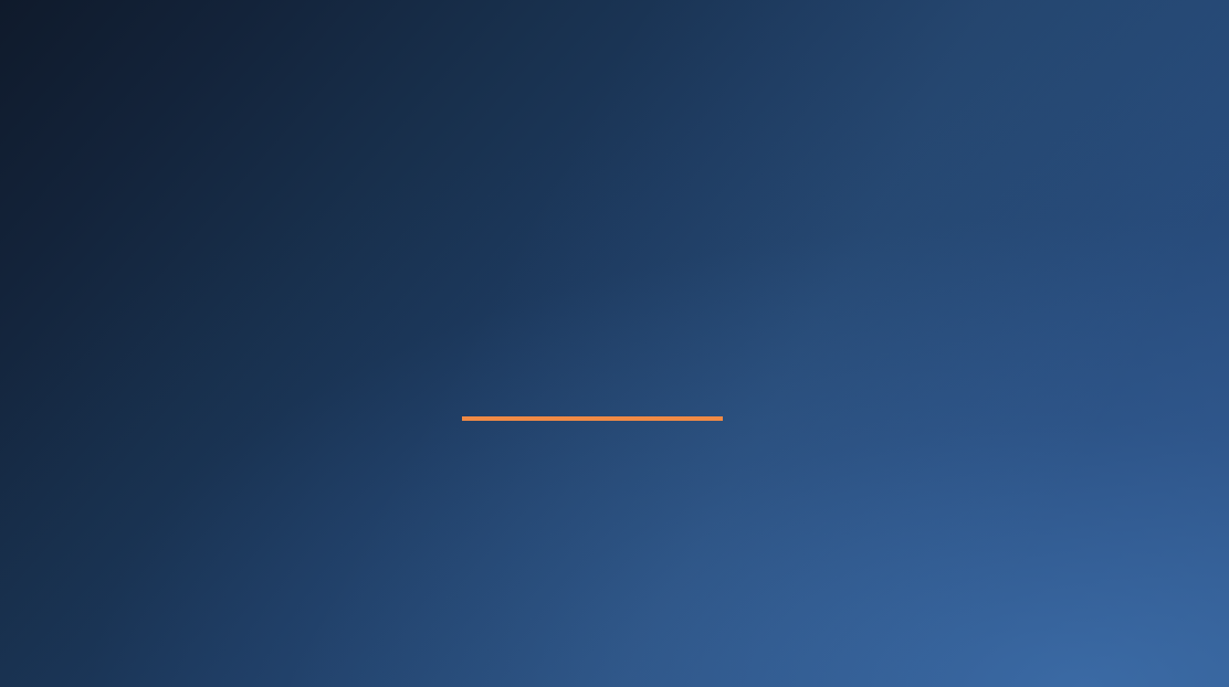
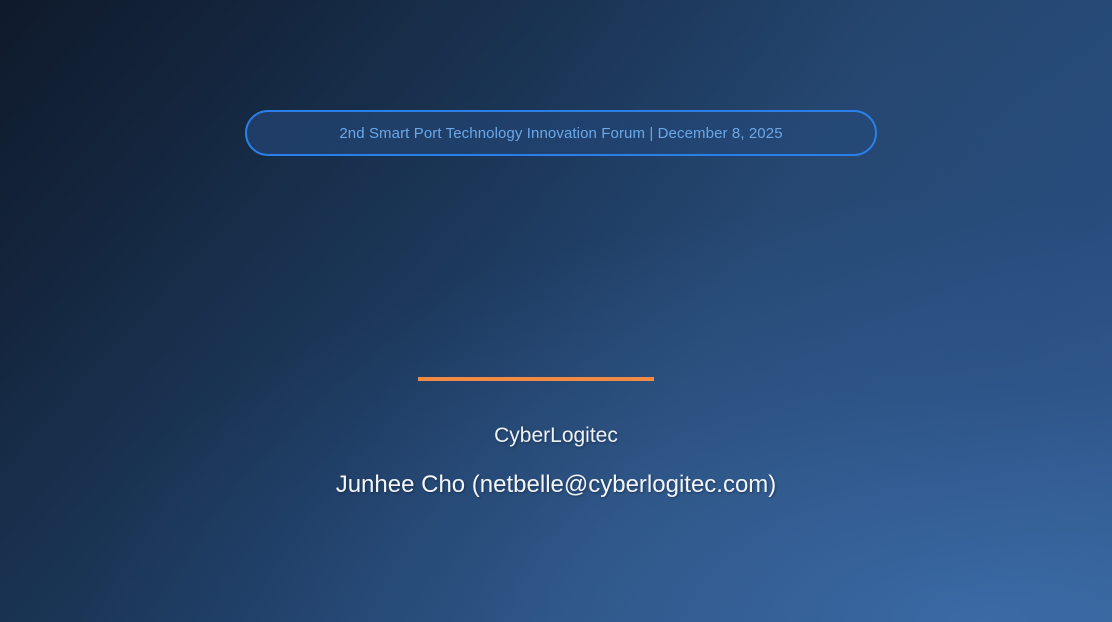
+ 2nd Smart Port Technology Innovation Forum | December 8, 2025
+ CyberLogitec
+ Junhee Cho (netbelle@cyberlogitec.com)
